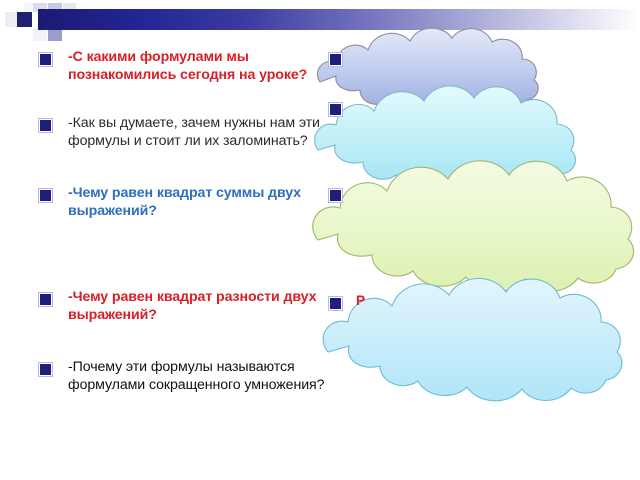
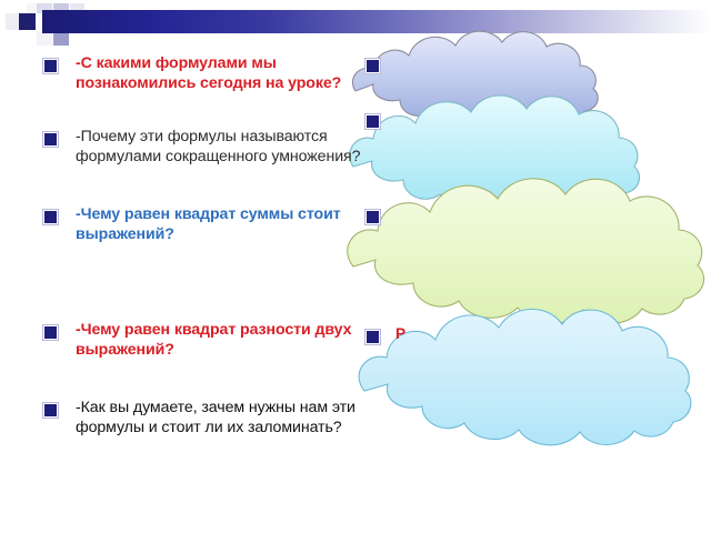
  Р
  -С какими формулами мы познакомились сегодня на уроке?
- -Как вы думаете, зачем нужны нам эти формулы и стоит ли их заломинать?
+ -Почему эти формулы называются формулами сокращенного умножения?
- -Чему равен квадрат суммы двух выражений?
+ -Чему равен квадрат суммы стоит выражений?
  -Чему равен квадрат разности двух выражений?
- -Почему эти формулы называются формулами сокращенного умножения?
+ -Как вы думаете, зачем нужны нам эти формулы и стоит ли их заломинать?
